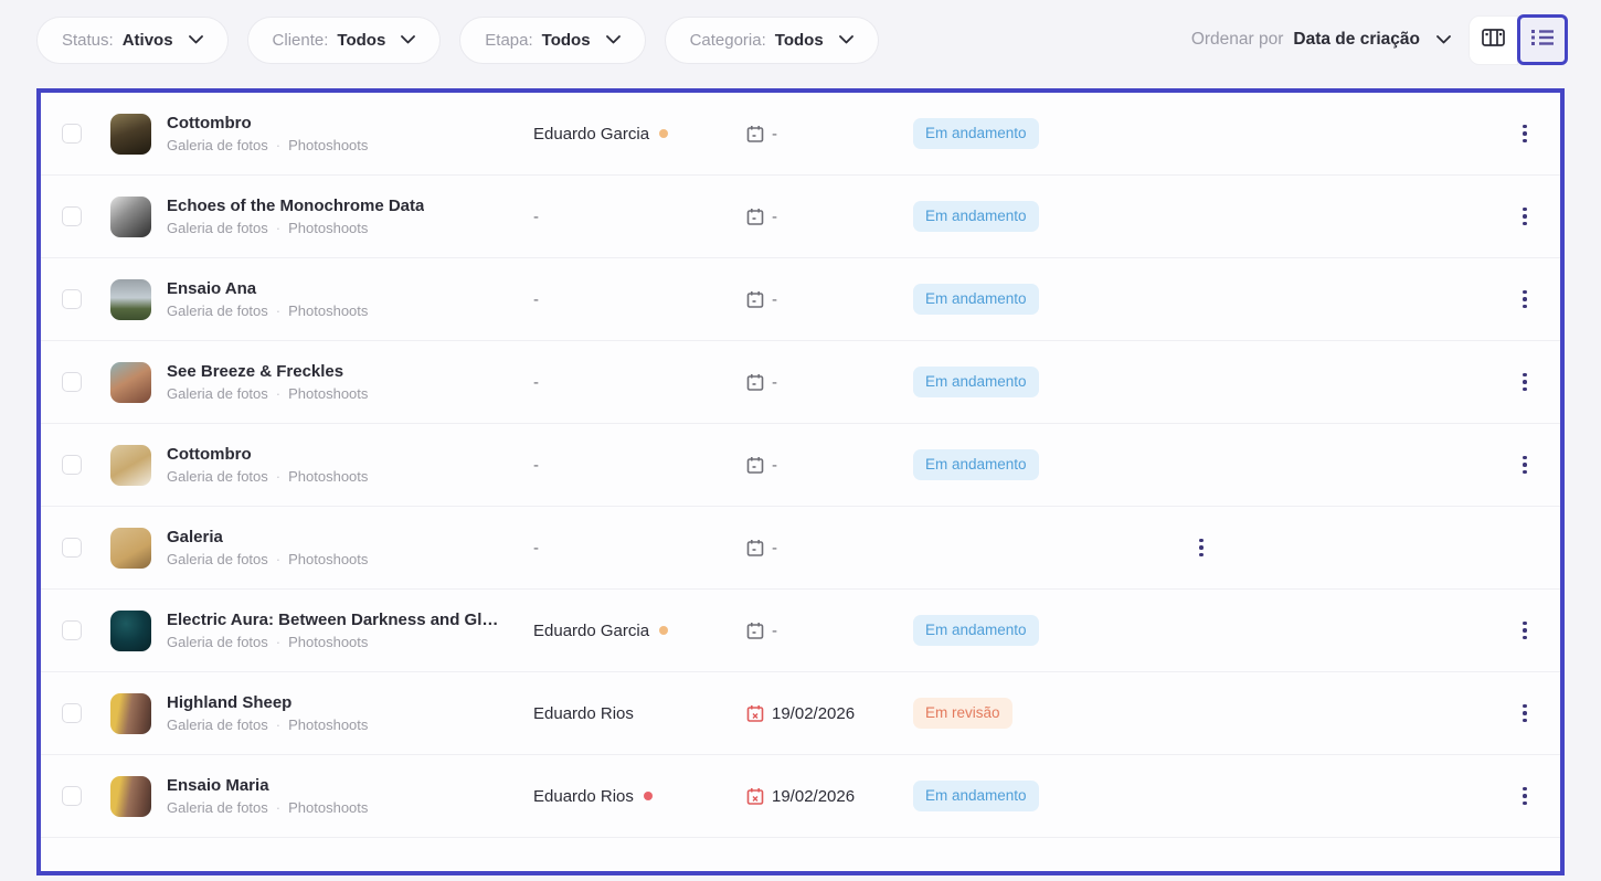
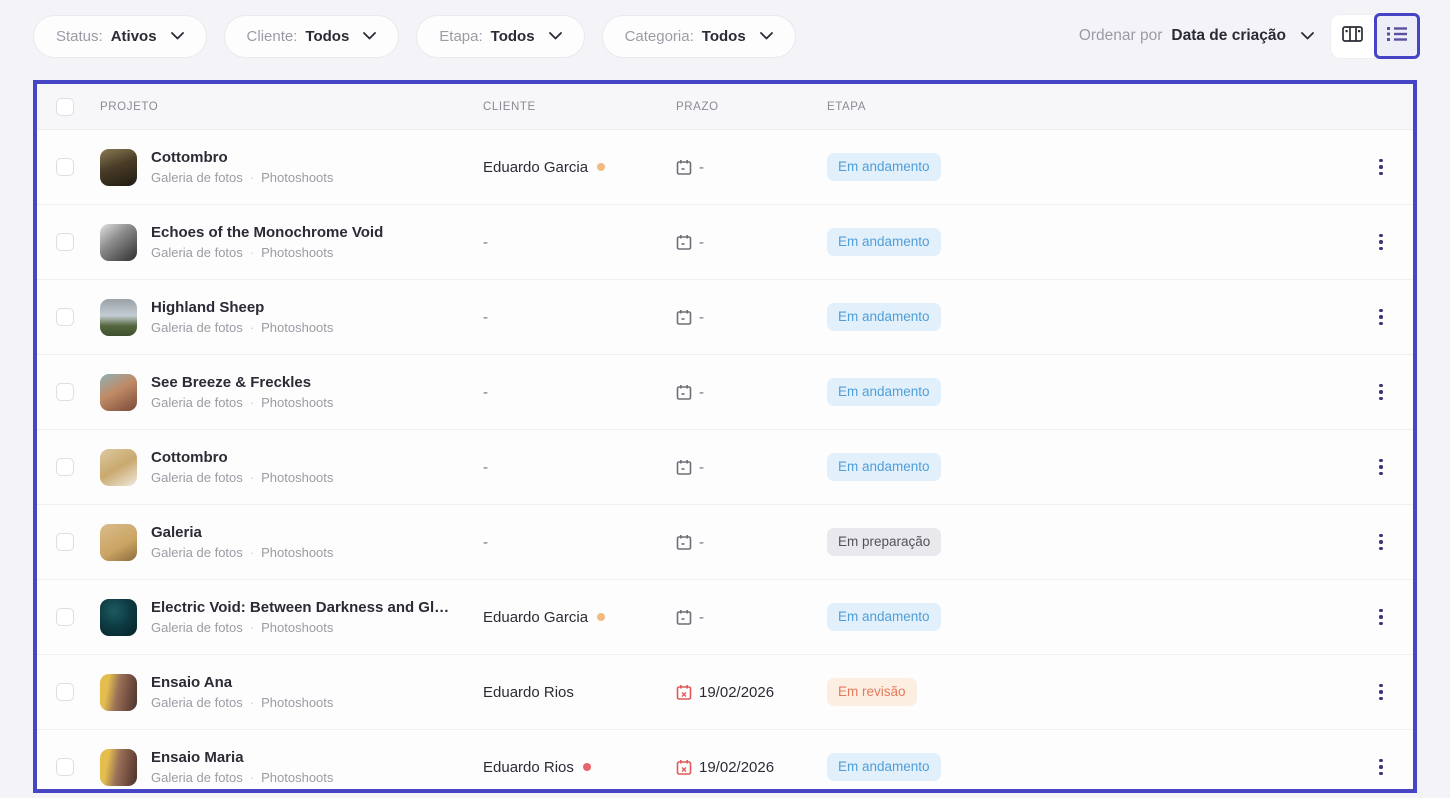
  Status:
  Ativos
  Cliente:
  Todos
  Etapa:
  Todos
  Categoria:
  Todos
  Ordenar por
  Data de criação
+ PROJETO
+ CLIENTE
+ PRAZO
+ ETAPA
  Cottombro
  Galeria de fotos
  ·
  Photoshoots
  Eduardo Garcia
  -
  Em andamento
- Echoes of the Monochrome Data
+ Echoes of the Monochrome Void
  Galeria de fotos
  ·
  Photoshoots
  -
  -
  Em andamento
- Ensaio Ana
+ Highland Sheep
  Galeria de fotos
  ·
  Photoshoots
  -
  -
  Em andamento
  See Breeze & Freckles
  Galeria de fotos
  ·
  Photoshoots
  -
  -
  Em andamento
  Cottombro
  Galeria de fotos
  ·
  Photoshoots
  -
  -
  Em andamento
  Galeria
  Galeria de fotos
  ·
  Photoshoots
  -
  -
+ Em preparação
- Electric Aura: Between Darkness and Gl…
+ Electric Void: Between Darkness and Gl…
  Galeria de fotos
  ·
  Photoshoots
  Eduardo Garcia
  -
  Em andamento
- Highland Sheep
+ Ensaio Ana
  Galeria de fotos
  ·
  Photoshoots
  Eduardo Rios
  19/02/2026
  Em revisão
  Ensaio Maria
  Galeria de fotos
  ·
  Photoshoots
  Eduardo Rios
  19/02/2026
  Em andamento
